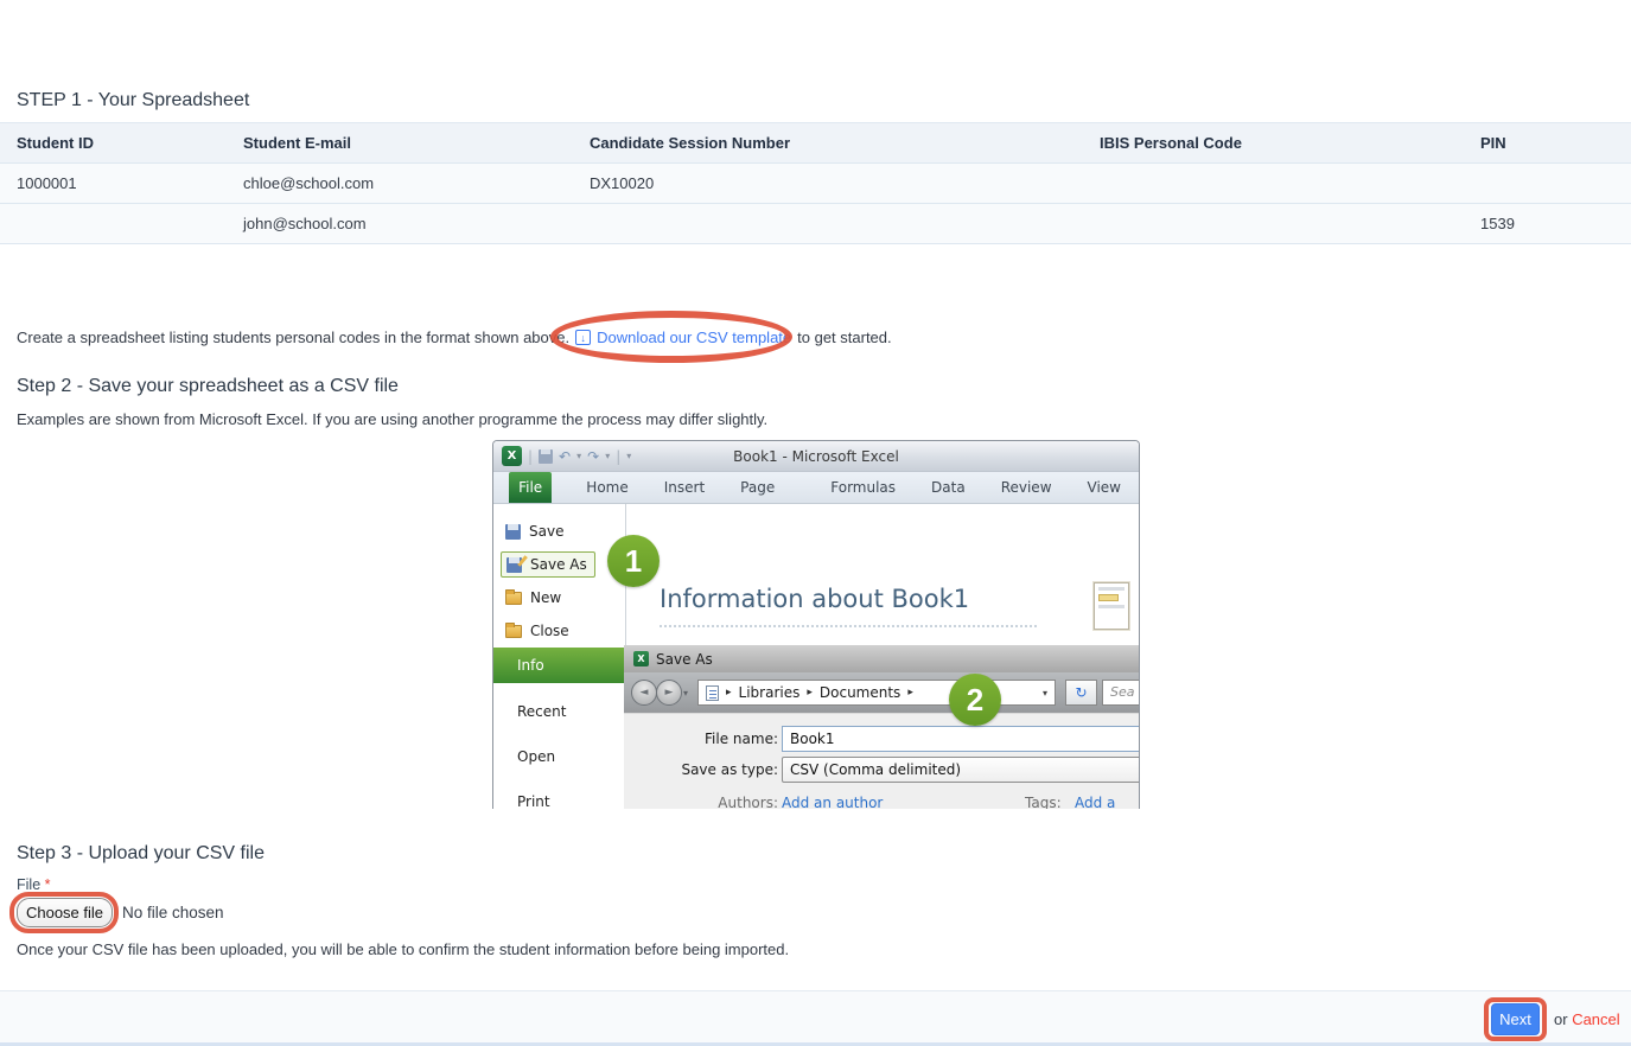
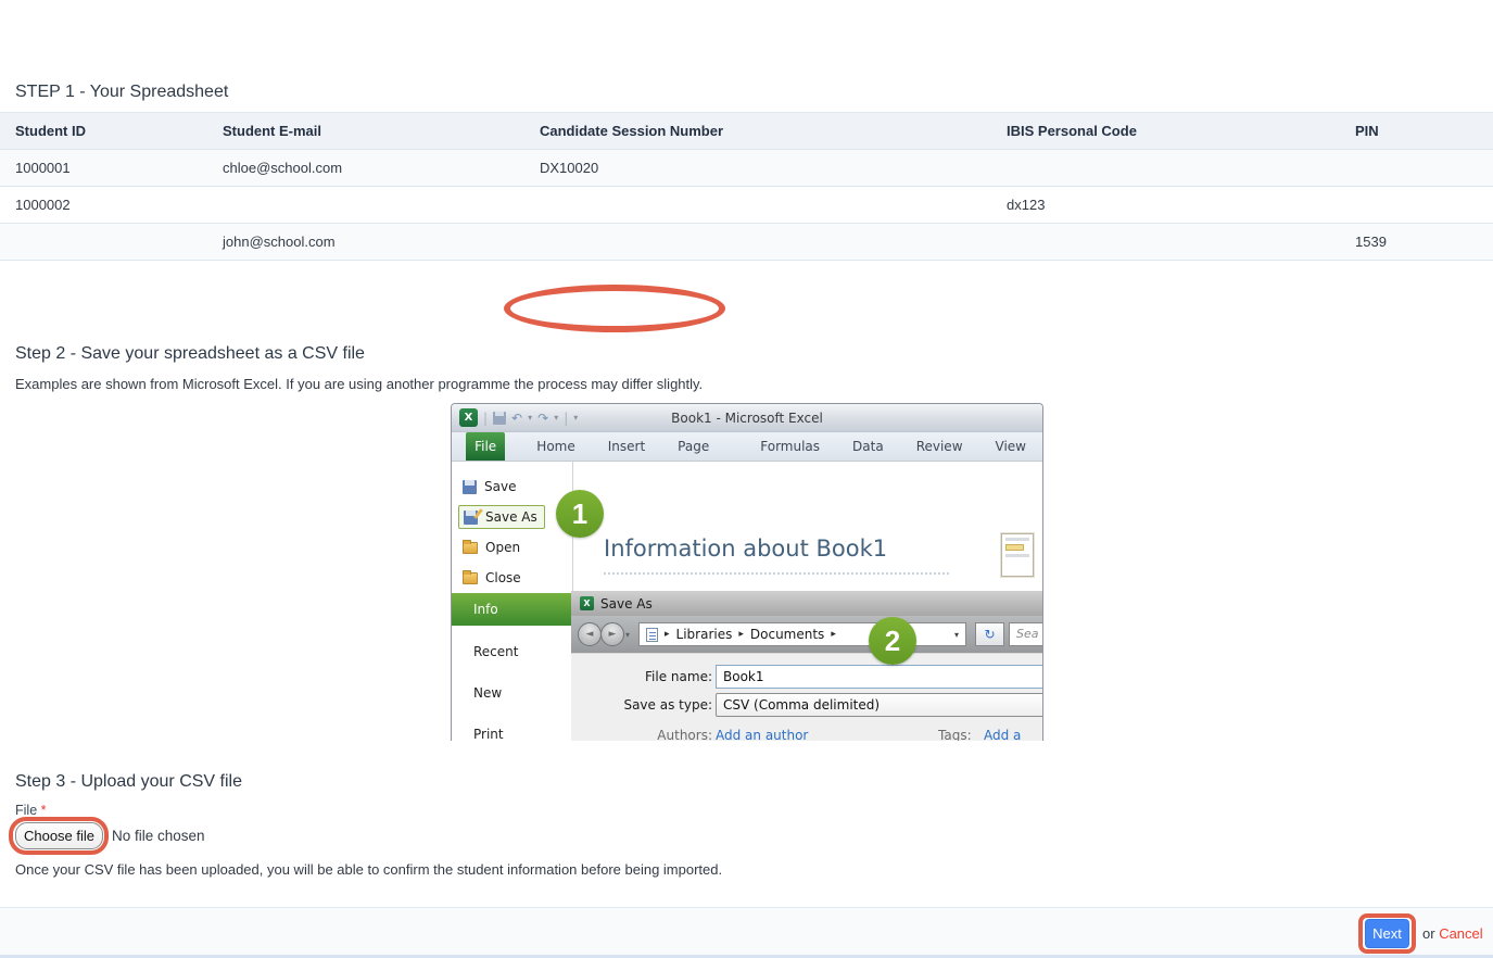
  STEP 1 - Your Spreadsheet
  Student ID	Student E-mail	Candidate Session Number	IBIS Personal Code	PIN
  1000001	chloe@school.com	DX10020
+ 1000002			dx123
  	john@school.com			1539
- Create a spreadsheet listing students personal codes in the format shown above.
- ↓
- Download our CSV template
- to get started.
  Step 2 - Save your spreadsheet as a CSV file
  Examples are shown from Microsoft Excel. If you are using another programme the process may differ slightly.
  X
  |
  ↶
  ▾
  ↷
  ▾
  |
  ▾
  Book1 - Microsoft Excel
  File
  Home
  Insert
  Formulas
  Data
  Review
  View
  Save
  Save As
- New
+ Open
  Close
  Info
  Recent
- Open
+ New
  Print
  Information about Book1
  X
  Save As
  ◄
  ►
  ▾
  ▸
  Libraries
  ▸
  Documents
  ▸
  ▾
  ↻
  Sea
  File name:
  Book1
  Save as type:
  CSV (Comma delimited)
  Authors:
  Add an author
  Tags:
  1
  2
  Step 3 - Upload your CSV file
  File *
  Choose file
  No file chosen
  Once your CSV file has been uploaded, you will be able to confirm the student information before being imported.
  Next
  or Cancel
